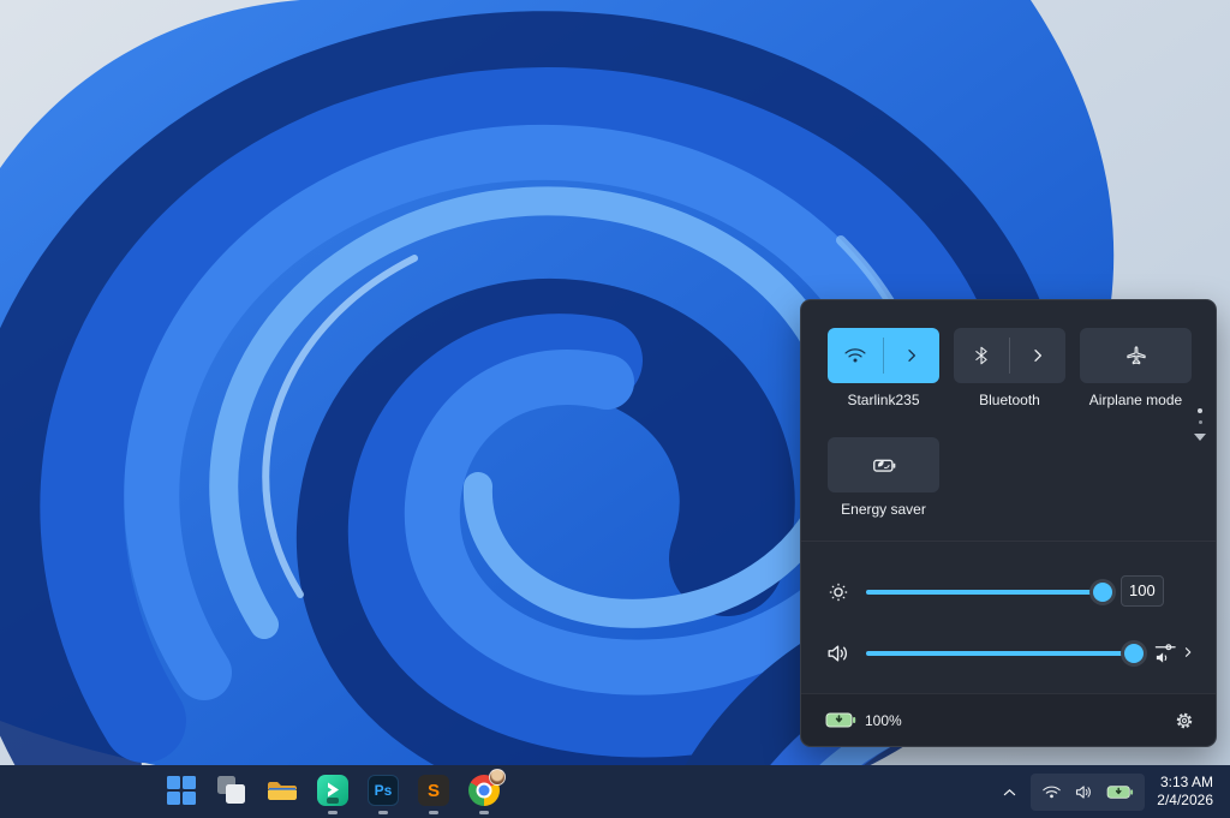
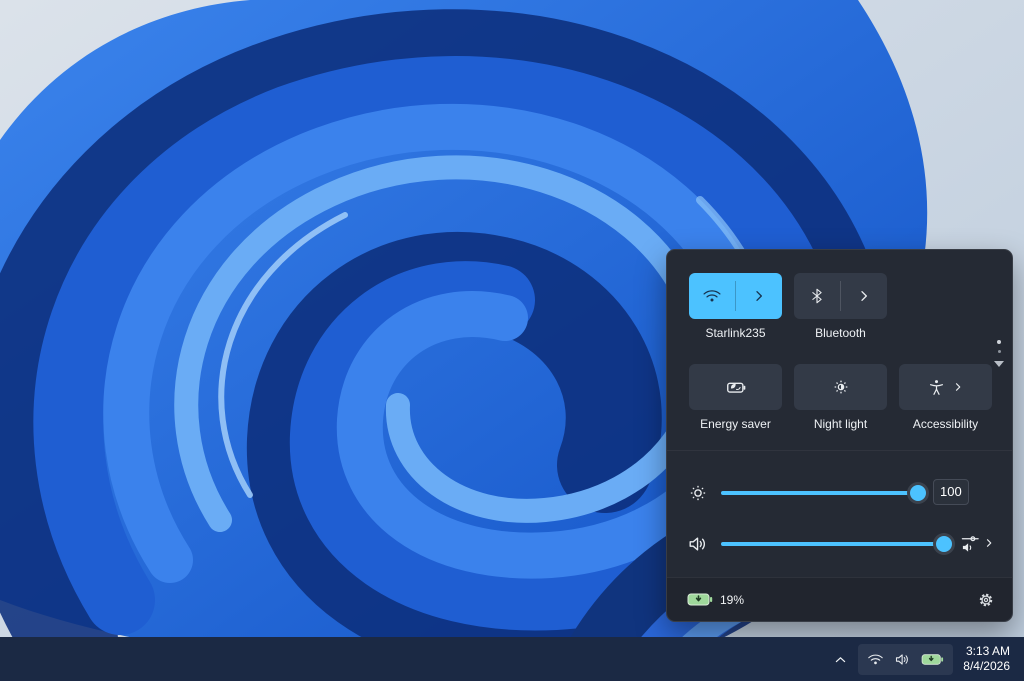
  Starlink235
  Bluetooth
- Airplane mode
  Energy saver
+ Night light
+ Accessibility
  100
- 100%
+ 19%
- Ps
- S
  3:13 AM
- 2/4/2026
+ 8/4/2026
